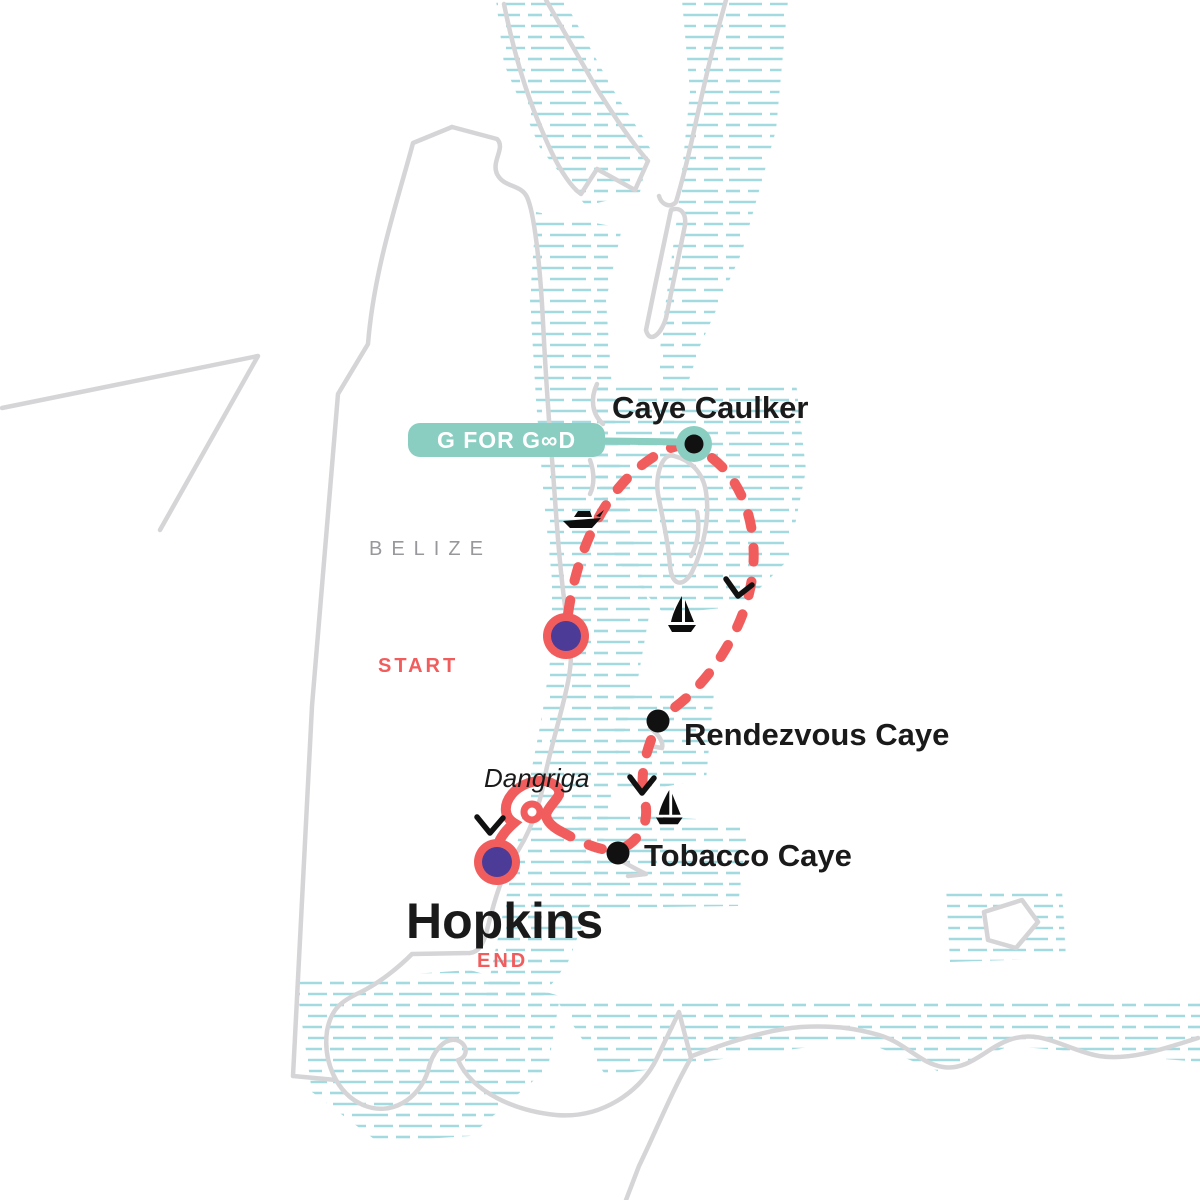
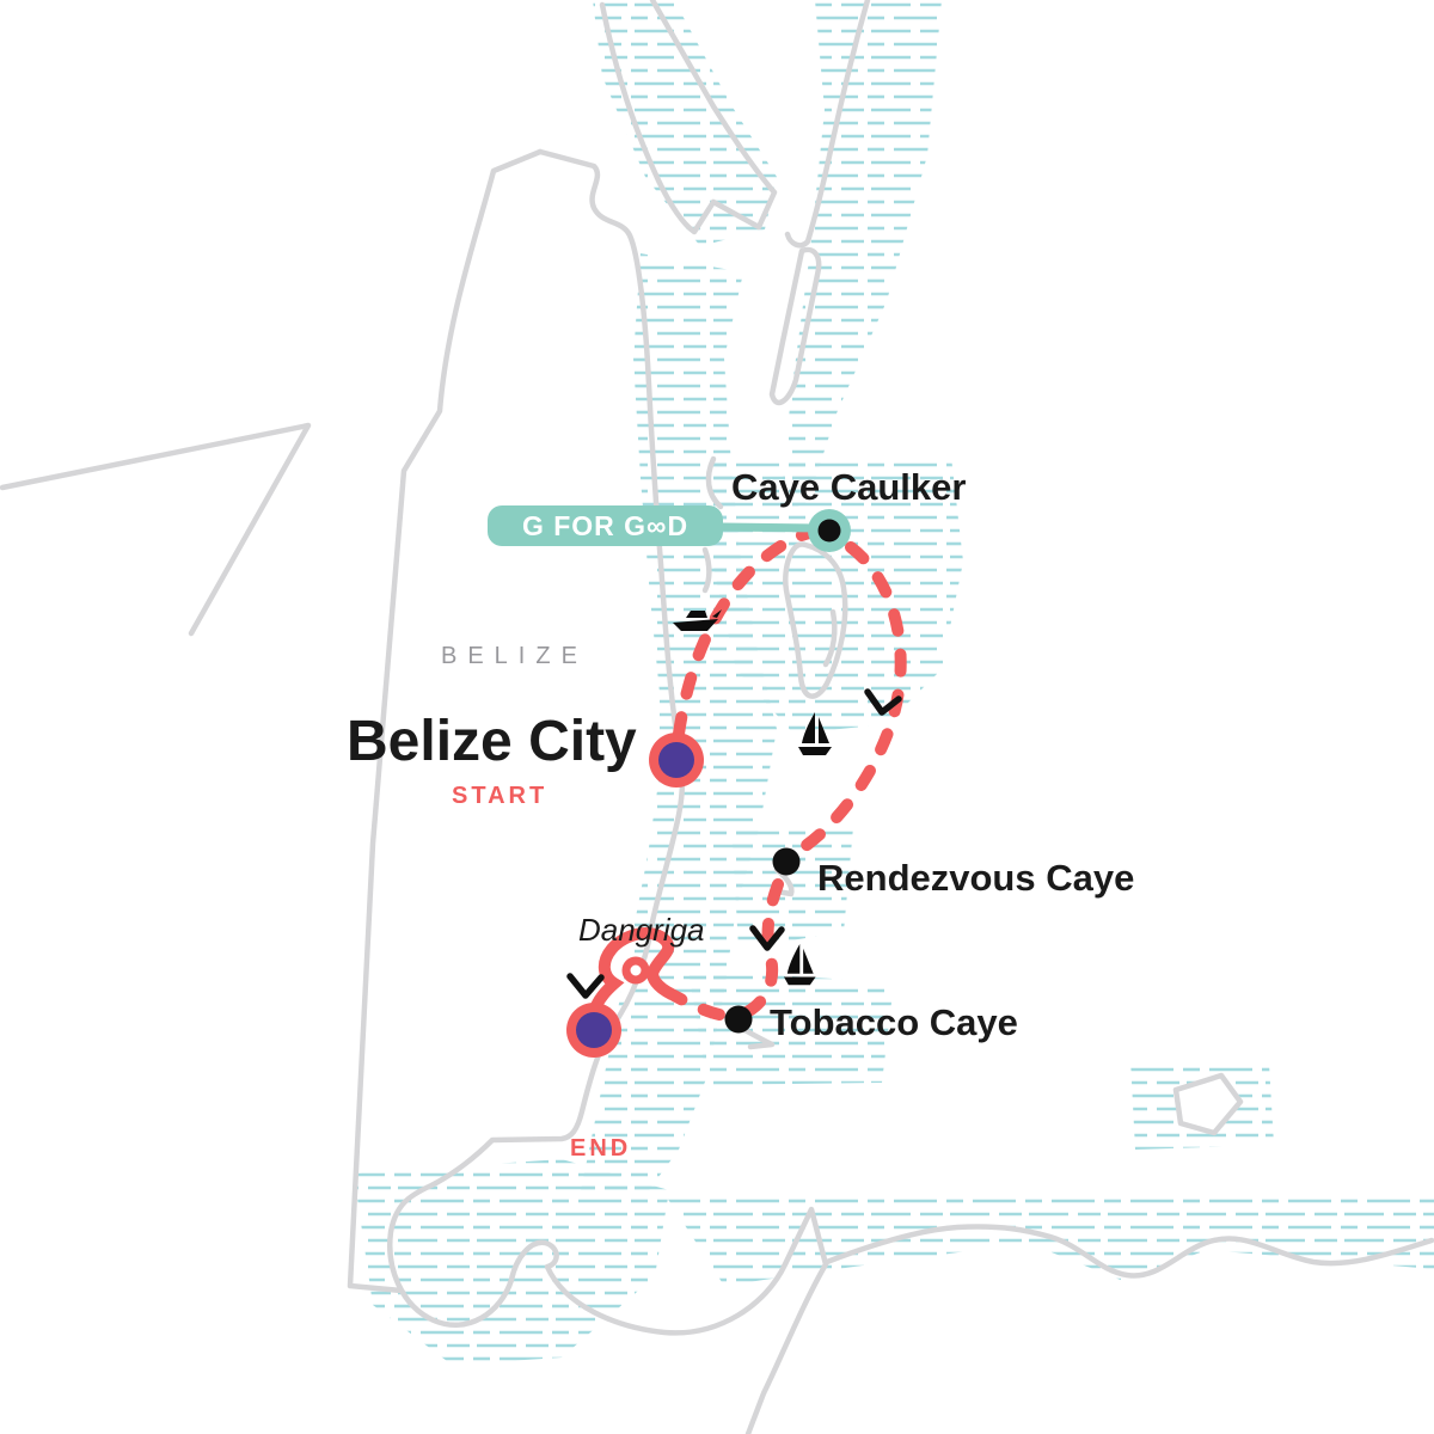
  G FOR G∞D
  BELIZE
  Caye Caulker
+ Belize City
  START
  Rendezvous Caye
  Dangriga
  Tobacco Caye
- Hopkins
  END
